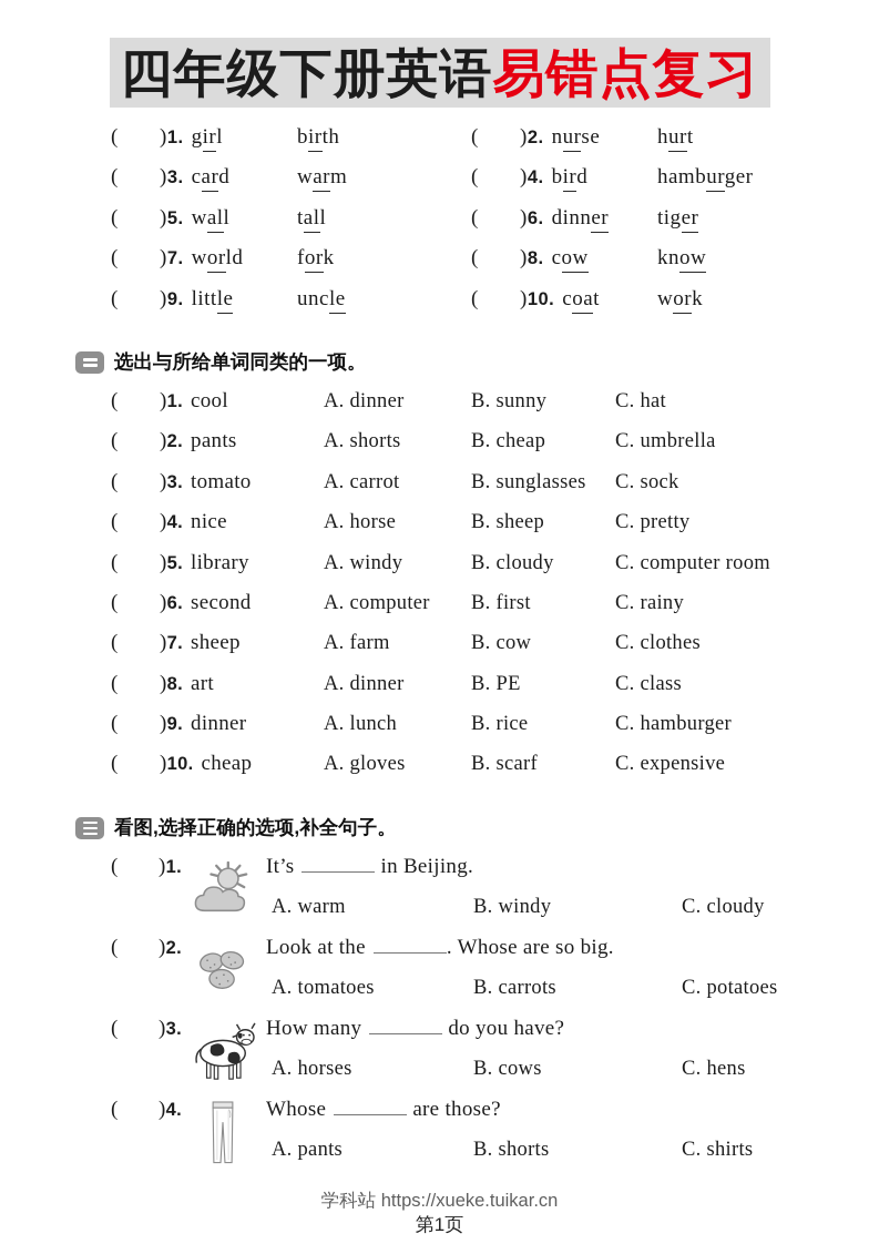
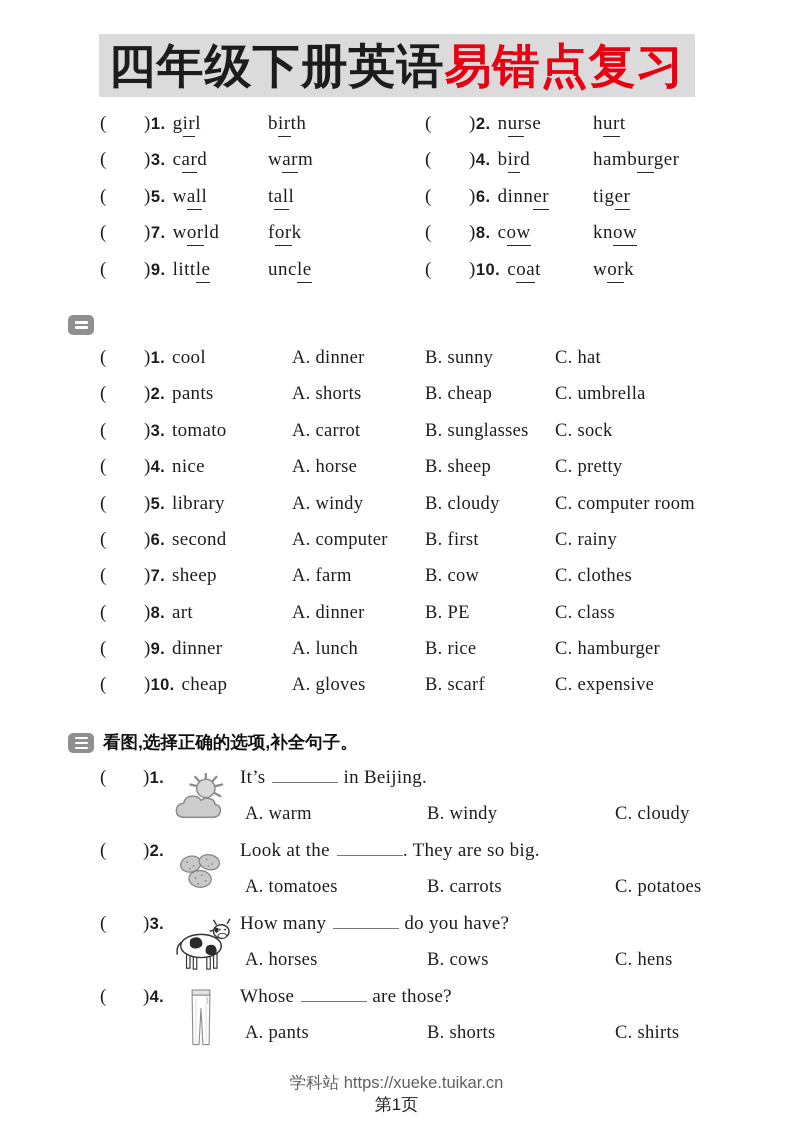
  四年级下册英语易错点复习
  (
  )1. girl
  birth
  (
  )2. nurse
  hurt
  (
  )3. card
  warm
  (
  )4. bird
  hamburger
  (
  )5. wall
  tall
  (
  )6. dinner
  tiger
  (
  )7. world
  fork
  (
  )8. cow
  know
  (
  )9. little
  uncle
  (
  )10. coat
  work
- 选出与所给单词同类的一项。
  (
  )1. cool
  A. dinner
  B. sunny
  C. hat
  (
  )2. pants
  A. shorts
  B. cheap
  C. umbrella
  (
  )3. tomato
  A. carrot
  B. sunglasses
  C. sock
  (
  )4. nice
  A. horse
  B. sheep
  C. pretty
  (
  )5. library
  A. windy
  B. cloudy
  C. computer room
  (
  )6. second
  A. computer
  B. first
  C. rainy
  (
  )7. sheep
  A. farm
  B. cow
  C. clothes
  (
  )8. art
  A. dinner
  B. PE
  C. class
  (
  )9. dinner
  A. lunch
  B. rice
  C. hamburger
  (
  )10. cheap
  A. gloves
  B. scarf
  C. expensive
  看图,选择正确的选项,补全句子。
  (
  )1.
  It’s in Beijing.
  A. warm
  B. windy
  C. cloudy
  (
  )2.
- Look at the . Whose are so big.
+ Look at the . They are so big.
  A. tomatoes
  B. carrots
  C. potatoes
  (
  )3.
  How many do you have?
  A. horses
  B. cows
  C. hens
  (
  )4.
  Whose are those?
  A. pants
  B. shorts
  C. shirts
  学科站 https://xueke.tuikar.cn
  第1页
